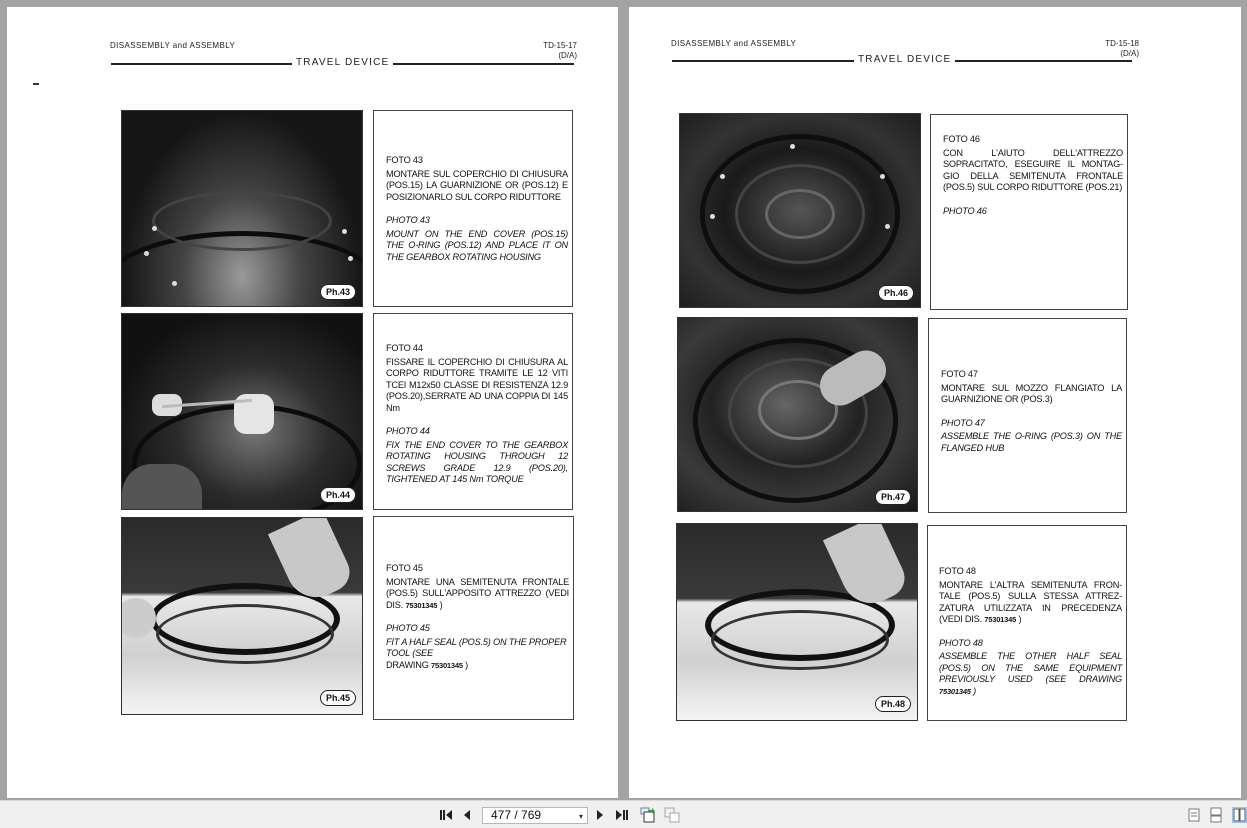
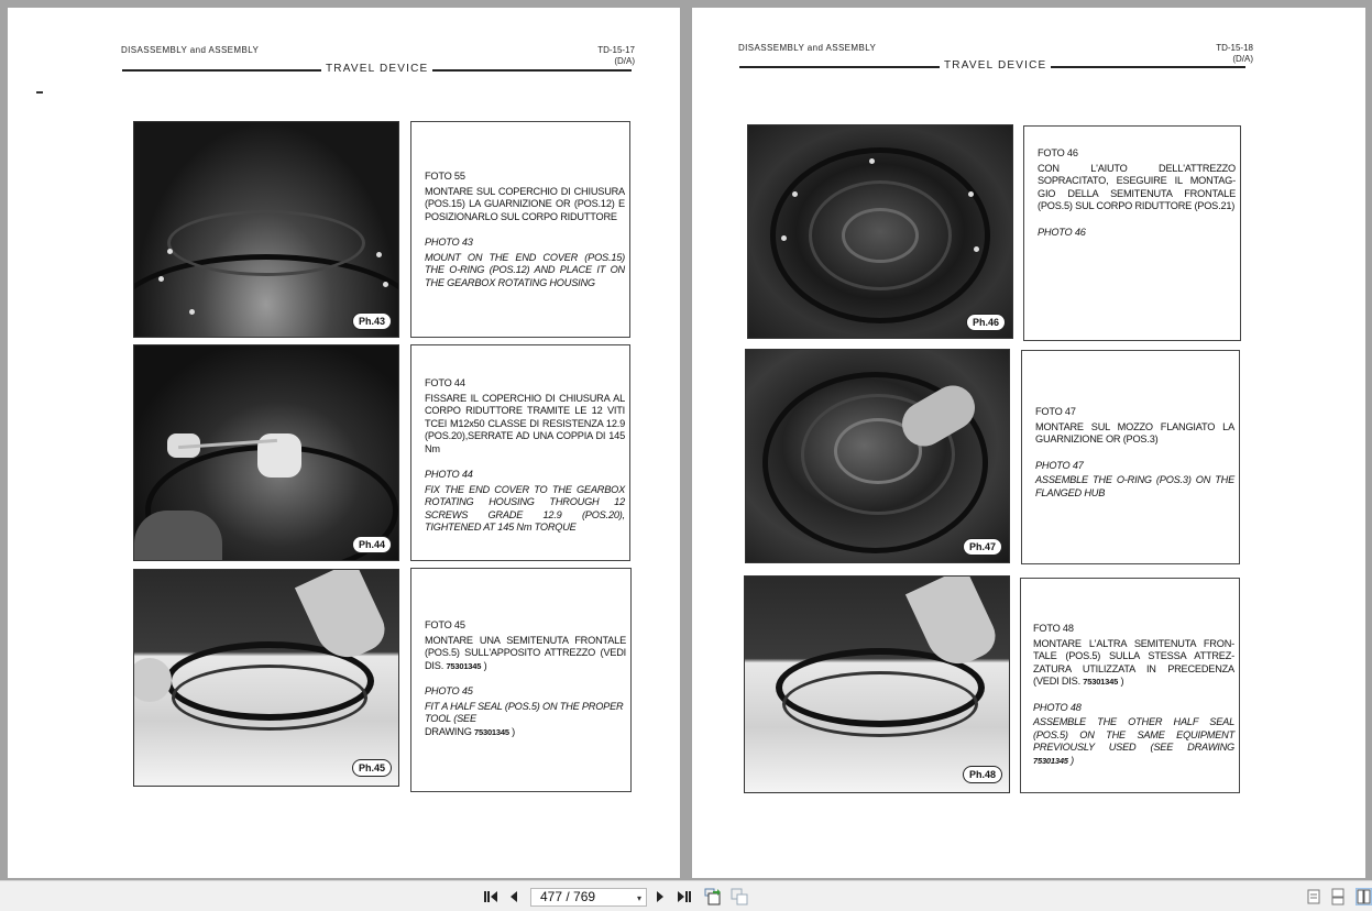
  DISASSEMBLY and ASSEMBLY
  TD-15-17
  (D/A)
  TRAVEL DEVICE
  Ph.43
- FOTO 43
+ FOTO 55
  MONTARE SUL COPERCHIO DI CHIUSURA (POS.15) LA GUARNIZIONE OR (POS.12) E POSIZIONARLO SUL CORPO RIDUTTORE
  PHOTO 43
  MOUNT ON THE END COVER (POS.15) THE O-RING (POS.12) AND PLACE IT ON THE GEARBOX ROTATING HOUSING
  Ph.44
  FOTO 44
  FISSARE IL COPERCHIO DI CHIUSURA AL CORPO RIDUTTORE TRAMITE LE 12 VITI TCEI M12x50 CLASSE DI RESISTENZA 12.9 (POS.20),SERRATE AD UNA COPPIA DI 145 Nm
  PHOTO 44
  FIX THE END COVER TO THE GEARBOX ROTATING HOUSING THROUGH 12 SCREWS GRADE 12.9 (POS.20), TIGHTENED AT 145 Nm TORQUE
  Ph.45
  FOTO 45
  MONTARE UNA SEMITENUTA FRONTALE (POS.5) SULL'APPOSITO ATTREZZO (VEDI DIS. 75301345 )
  PHOTO 45
  FIT A HALF SEAL (POS.5) ON THE PROPER TOOL (SEE
  DRAWING 75301345 )
  DISASSEMBLY and ASSEMBLY
  TD-15-18
  (D/A)
  TRAVEL DEVICE
  Ph.46
  FOTO 46
  CON L'AIUTO DELL'ATTREZZO SOPRACITATO, ESEGUIRE IL MONTAG-GIO DELLA SEMITENUTA FRONTALE (POS.5) SUL CORPO RIDUTTORE (POS.21)
  PHOTO 46
  Ph.47
  FOTO 47
  MONTARE SUL MOZZO FLANGIATO LA GUARNIZIONE OR (POS.3)
  PHOTO 47
  ASSEMBLE THE O-RING (POS.3) ON THE FLANGED HUB
  Ph.48
  FOTO 48
  MONTARE L'ALTRA SEMITENUTA FRON-TALE (POS.5) SULLA STESSA ATTREZ-ZATURA UTILIZZATA IN PRECEDENZA (VEDI DIS. 75301345 )
  PHOTO 48
  ASSEMBLE THE OTHER HALF SEAL (POS.5) ON THE SAME EQUIPMENT PREVIOUSLY USED (SEE DRAWING 75301345 )
  477 / 769
  ▾
